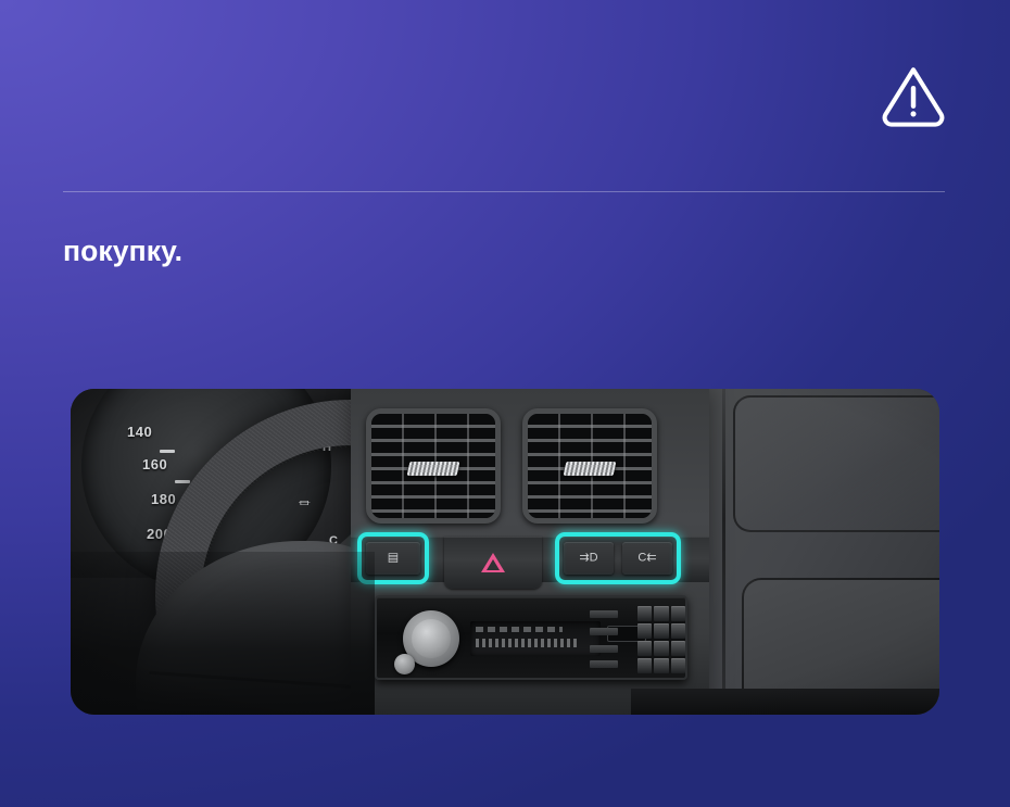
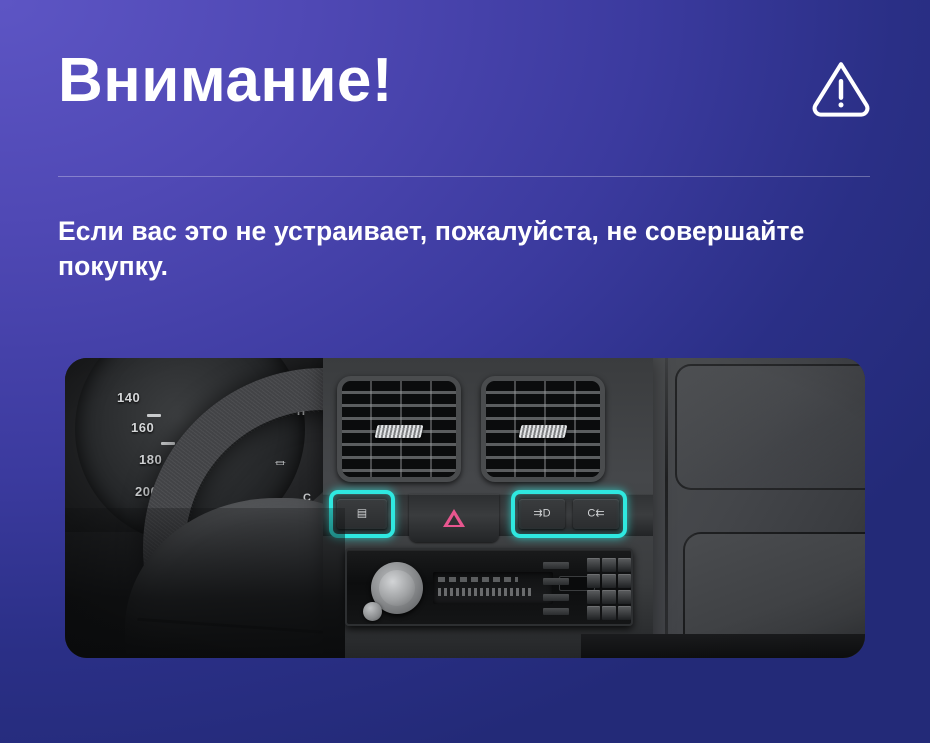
+ Внимание!
+ Если вас это не устраивает, пожалуйста, не совершайте
  покупку.
